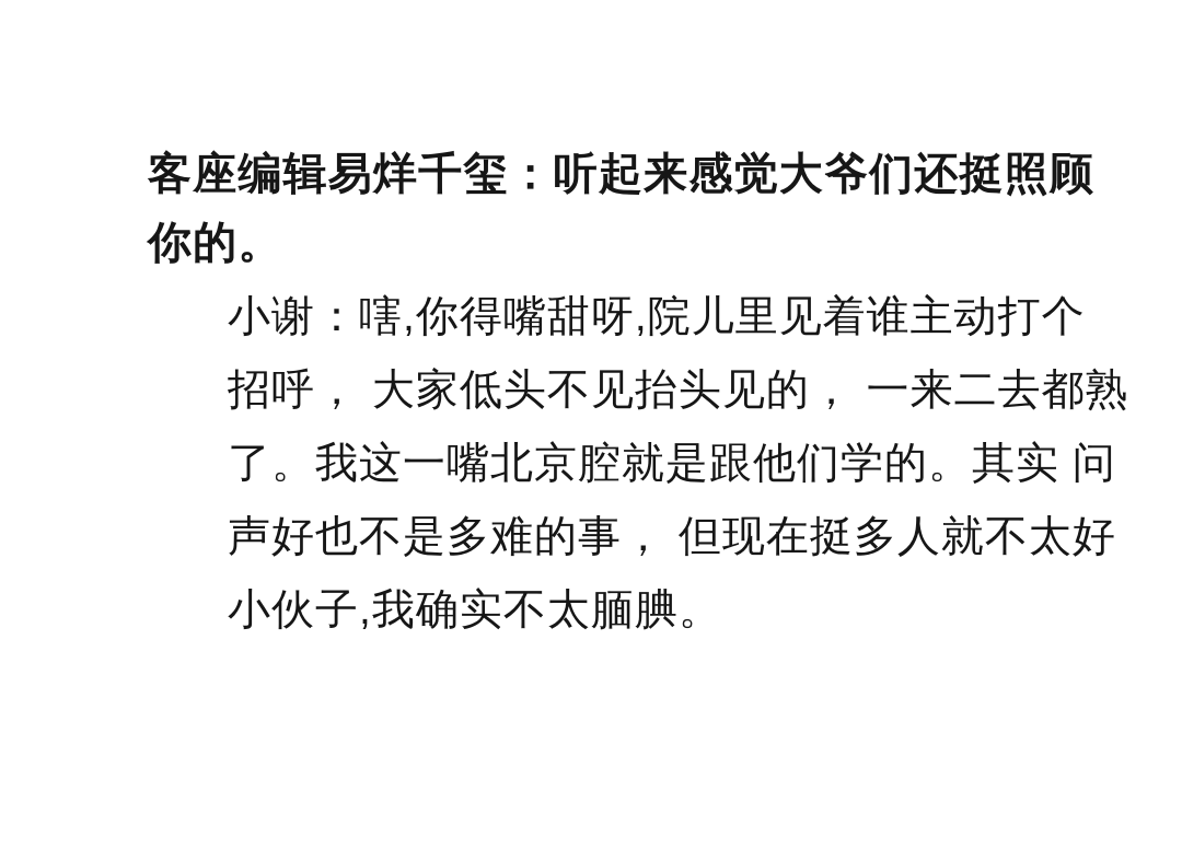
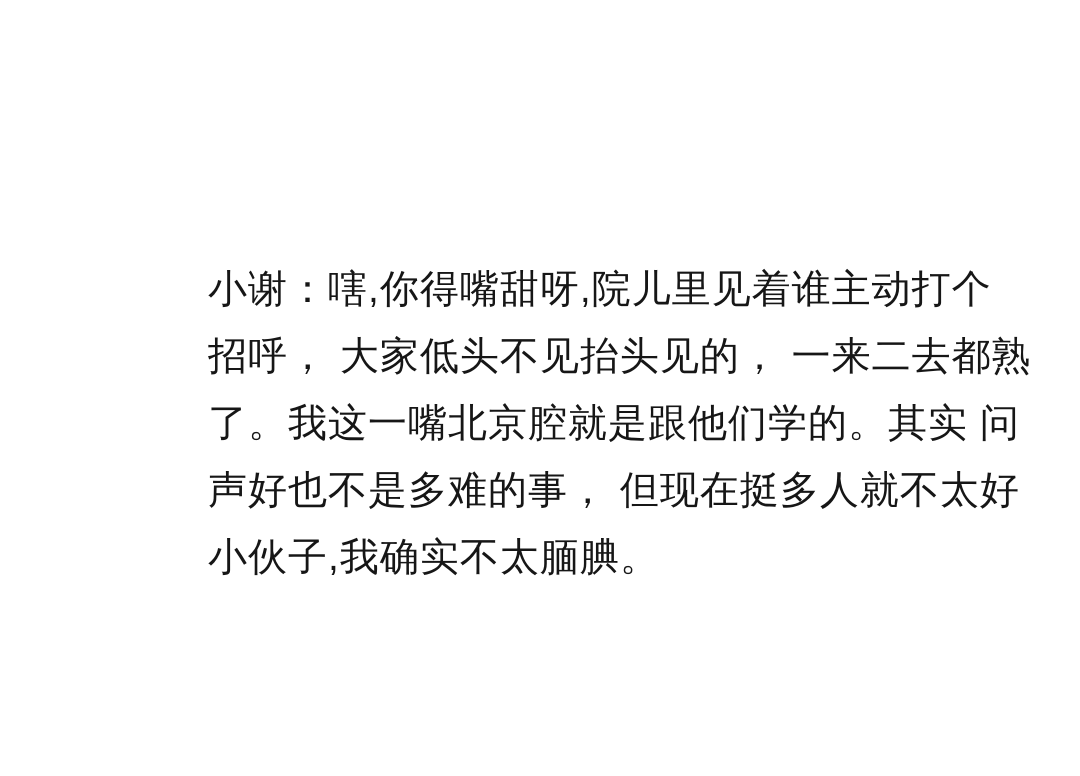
- 客座编辑易烊千玺：听起来感觉大爷们还挺照顾
- 你的。
  小谢：嗐,你得嘴甜呀,院儿里见着谁主动打个
  招呼， 大家低头不见抬头见的， 一来二去都熟
  了。我这一嘴北京腔就是跟他们学的。其实 问
  声好也不是多难的事， 但现在挺多人就不太好
  小伙子,我确实不太腼腆。
